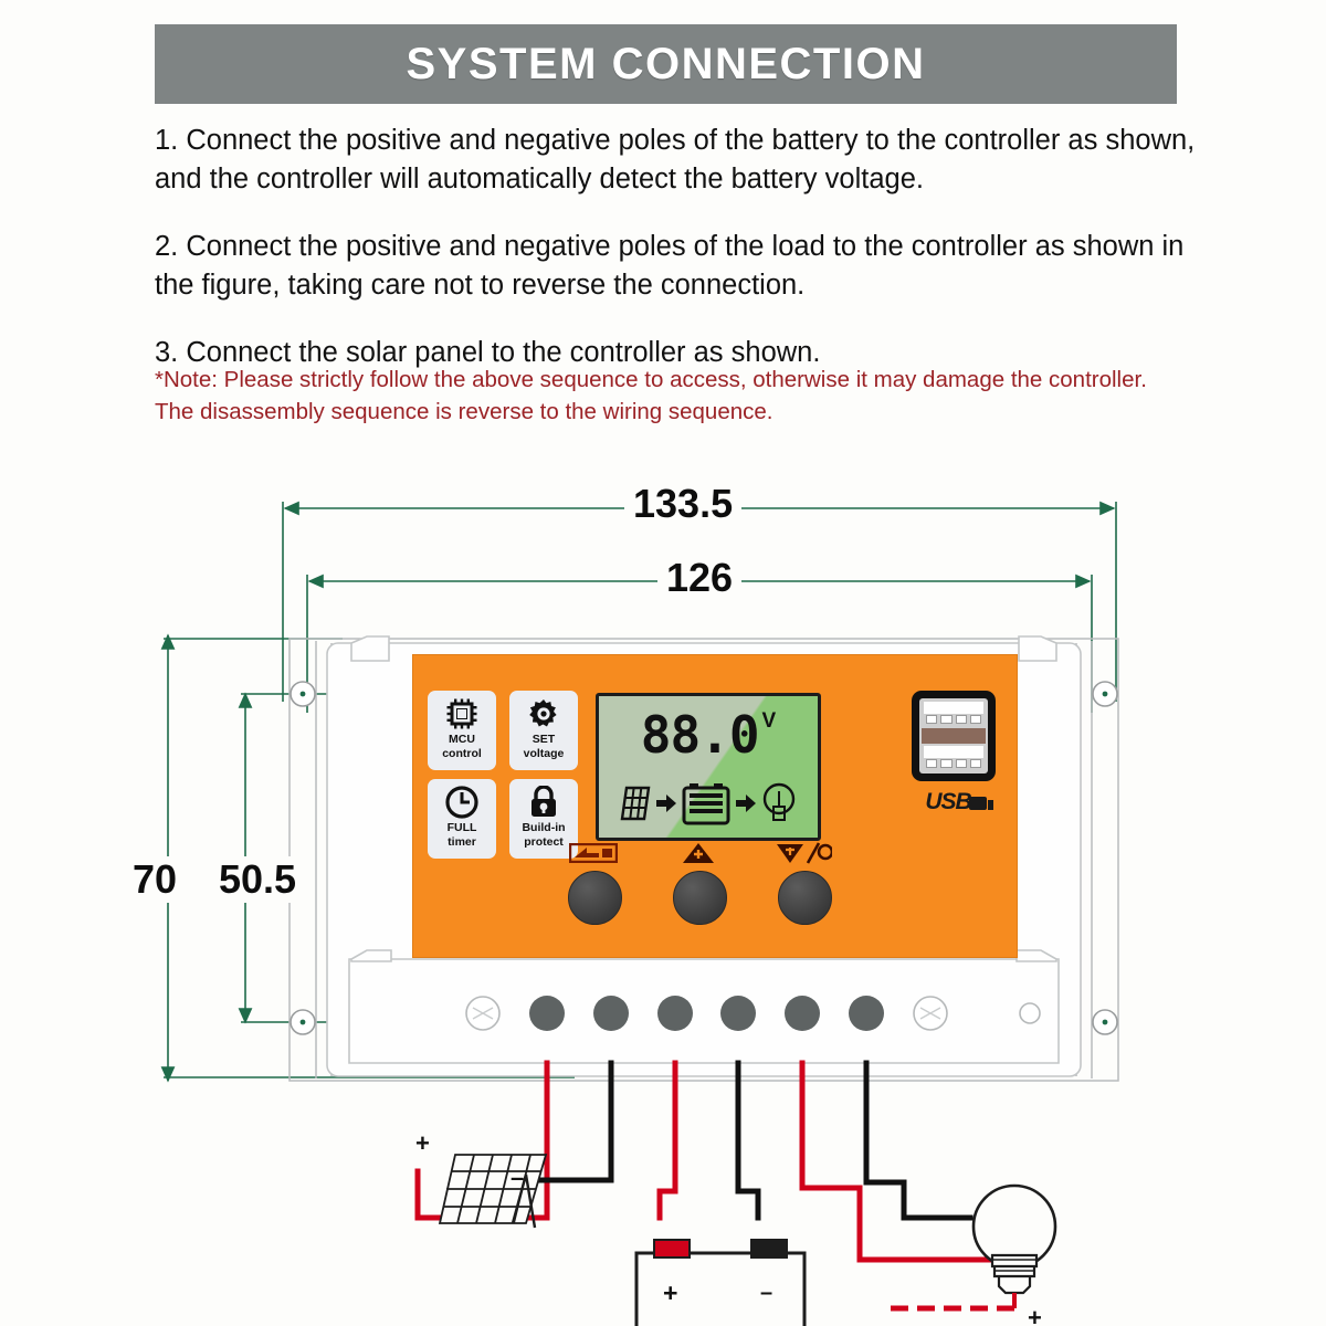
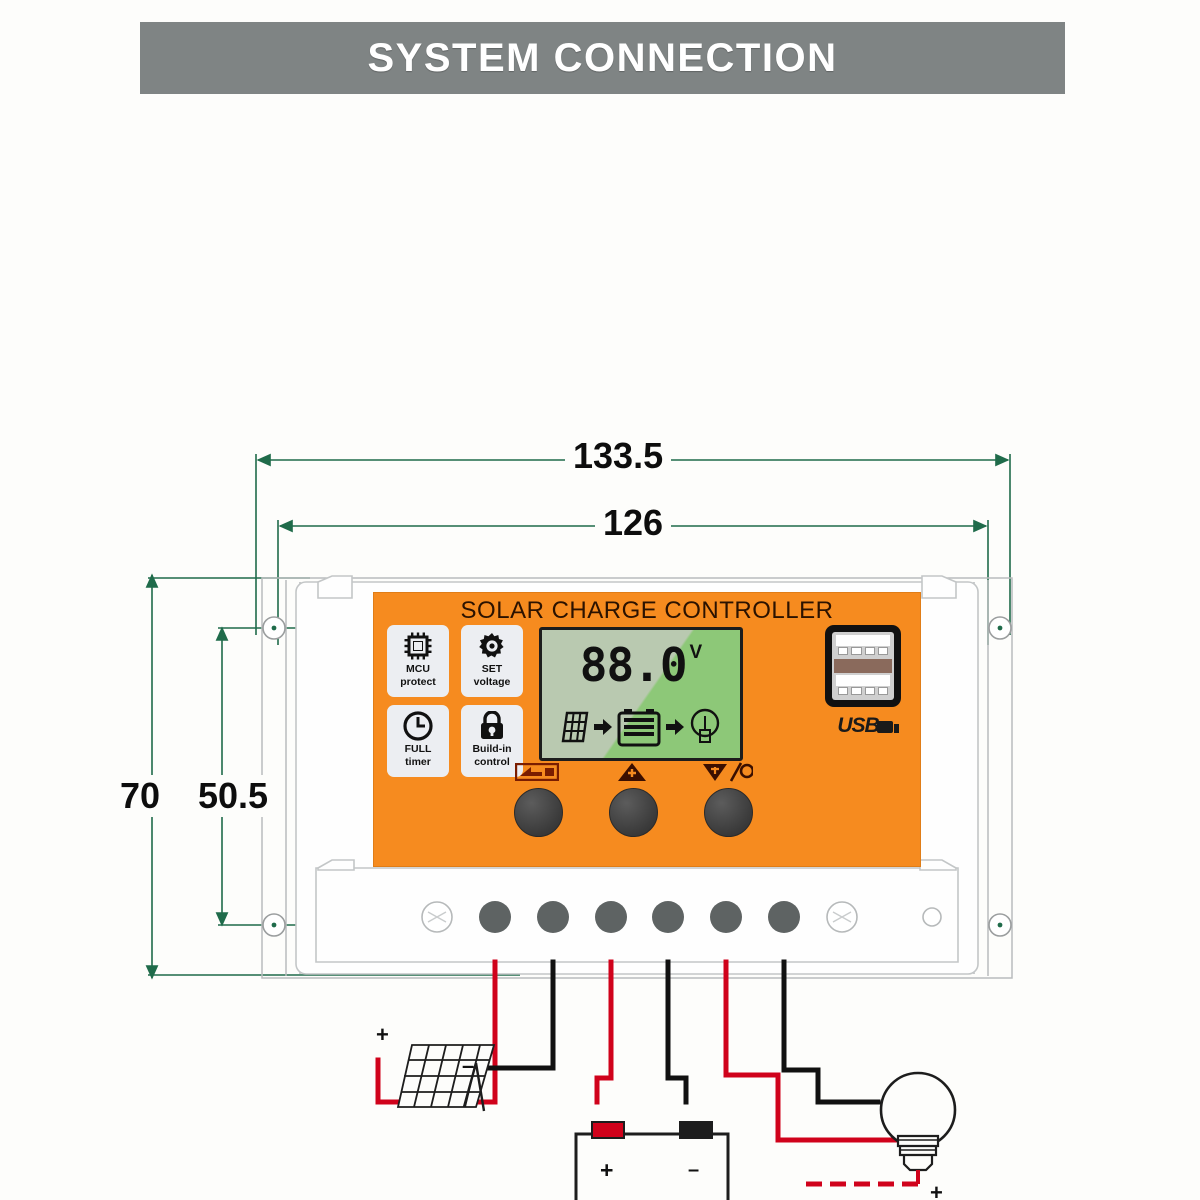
  SYSTEM CONNECTION
- 1. Connect the positive and negative poles of the battery to the controller as shown, and the controller will automatically detect the battery voltage.
- 2. Connect the positive and negative poles of the load to the controller as shown in the figure, taking care not to reverse the connection.
- 3. Connect the solar panel to the controller as shown.
- *Note: Please strictly follow the above sequence to access, otherwise it may damage the controller.
- The disassembly sequence is reverse to the wiring sequence.
  +
  –
  +
  –
  +
  133.5
  126
  70
  50.5
+ SOLAR CHARGE CONTROLLER
  MCU
- control
+ protect
  SET
  voltage
  FULL
  timer
  Build-in
- protect
+ control
  88.0 V
  USB
